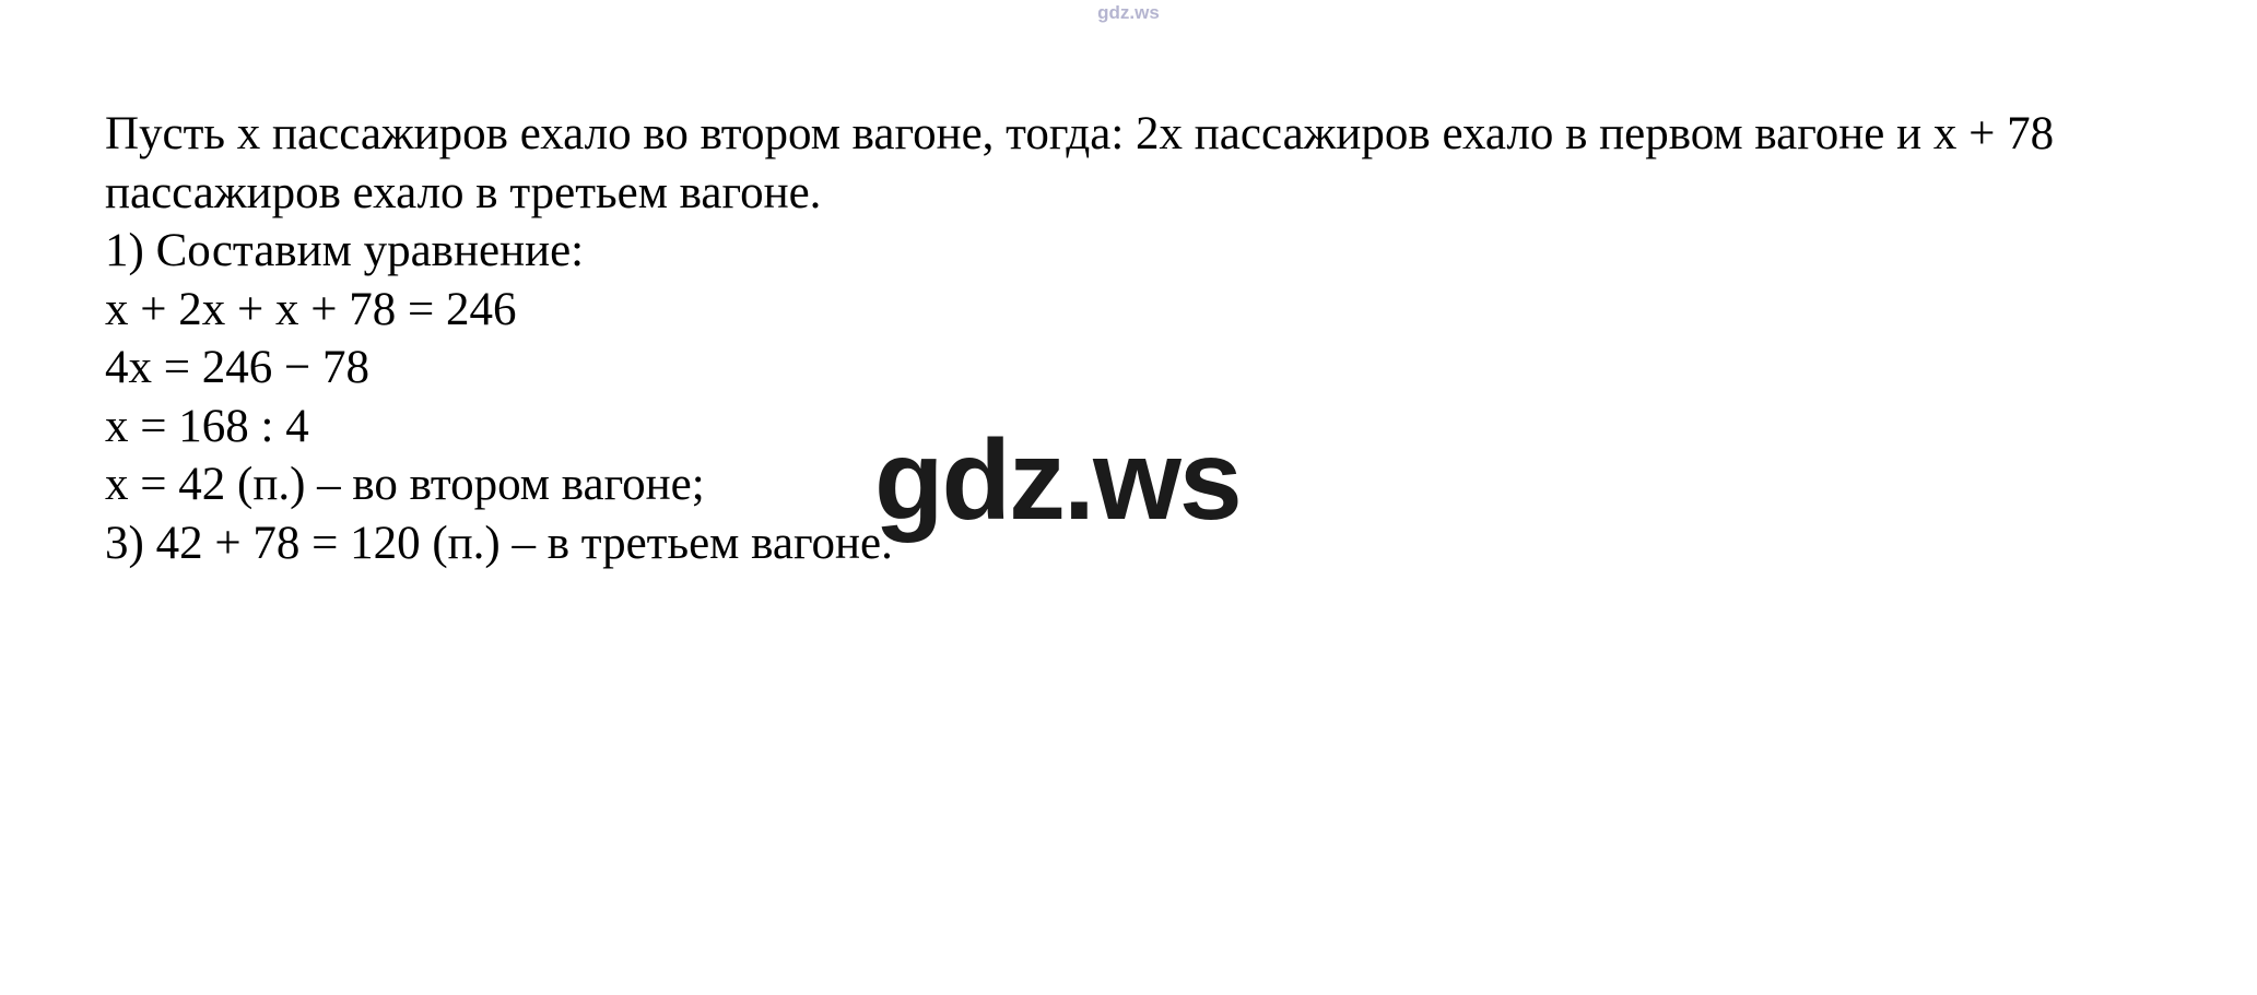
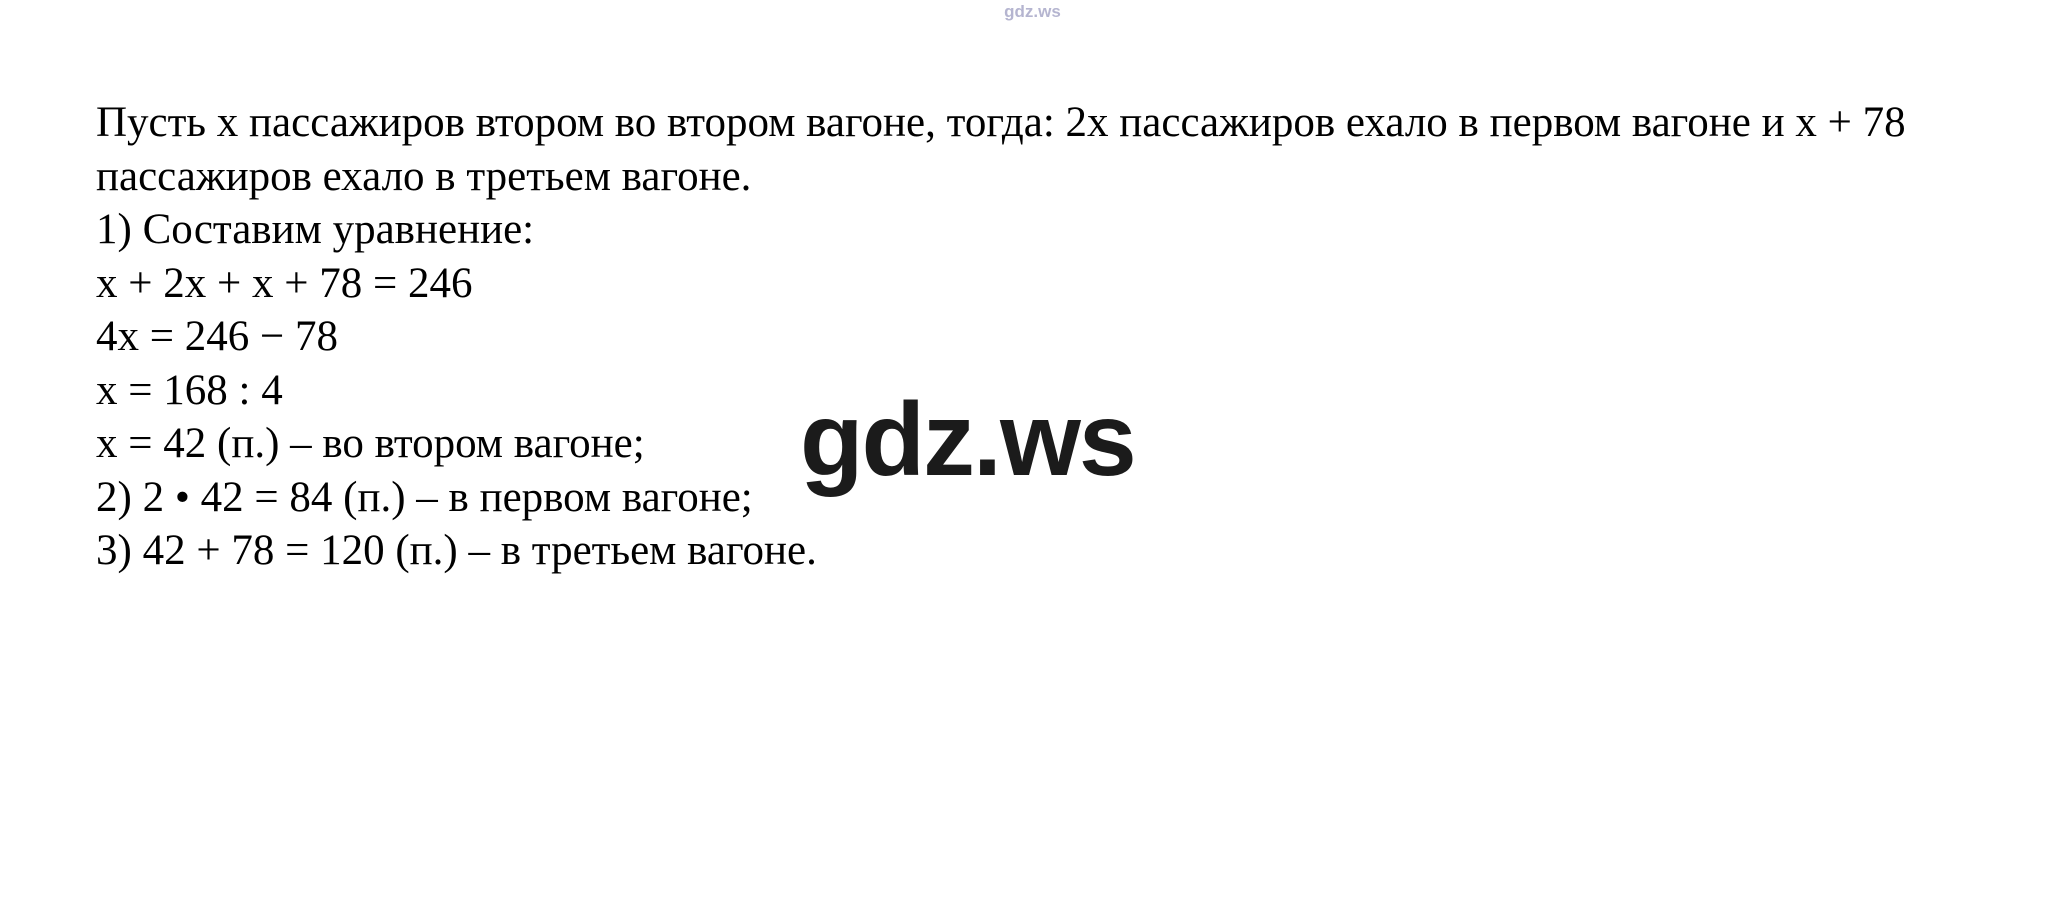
  gdz.ws
- Пусть х пассажиров ехало во втором вагоне, тогда: 2х пассажиров ехало в первом вагоне и х + 78 пассажиров ехало в третьем вагоне.
+ Пусть х пассажиров втором во втором вагоне, тогда: 2х пассажиров ехало в первом вагоне и х + 78 пассажиров ехало в третьем вагоне.
  1) Составим уравнение:
  х + 2х + х + 78 = 246
  4х = 246 − 78
  х = 168 : 4
  х = 42 (п.) – во втором вагоне;
+ 2) 2 • 42 = 84 (п.) – в первом вагоне;
  3) 42 + 78 = 120 (п.) – в третьем вагоне.
  gdz.ws
